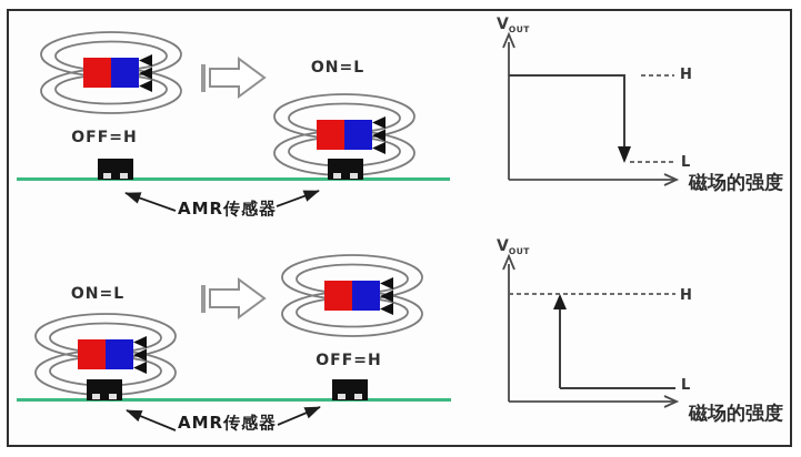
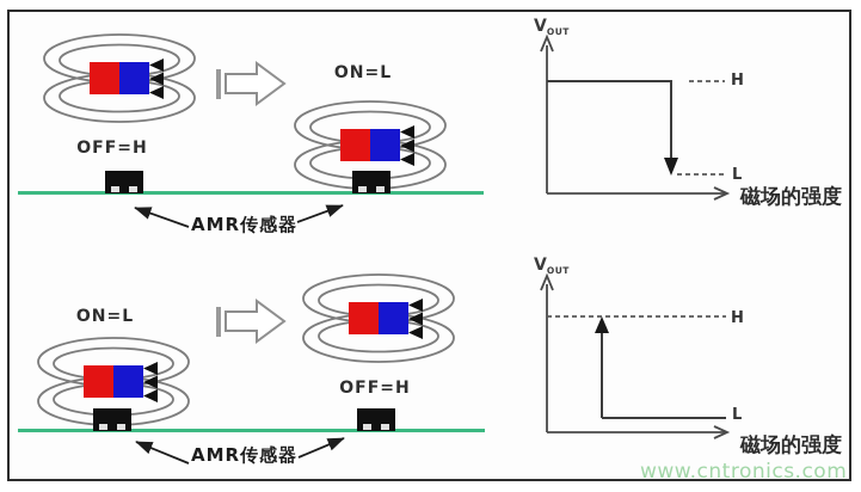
  OFF=H
  ON=L
  AMR传感器
  VOUT
  H
  L
  磁场的强度
  ON=L
  OFF=H
  AMR传感器
  VOUT
  H
  L
  磁场的强度
+ www.cntronics.com
